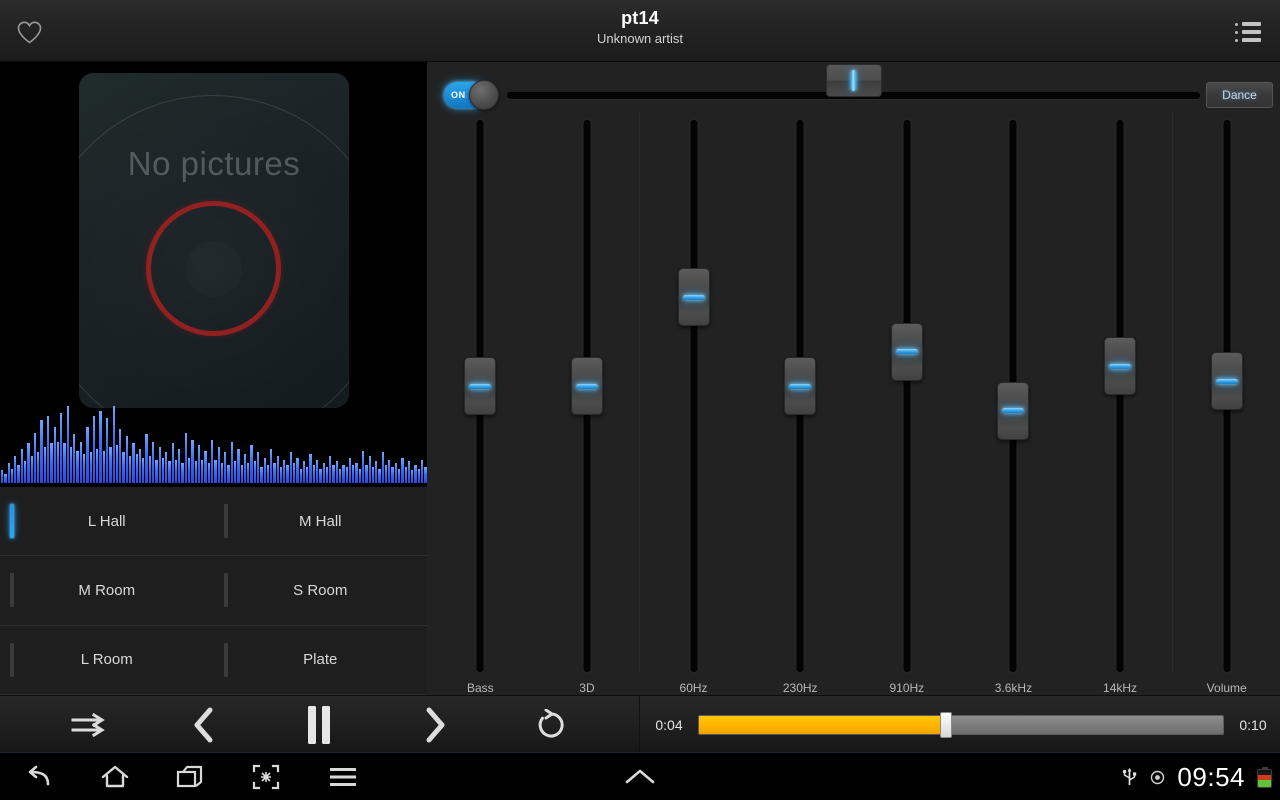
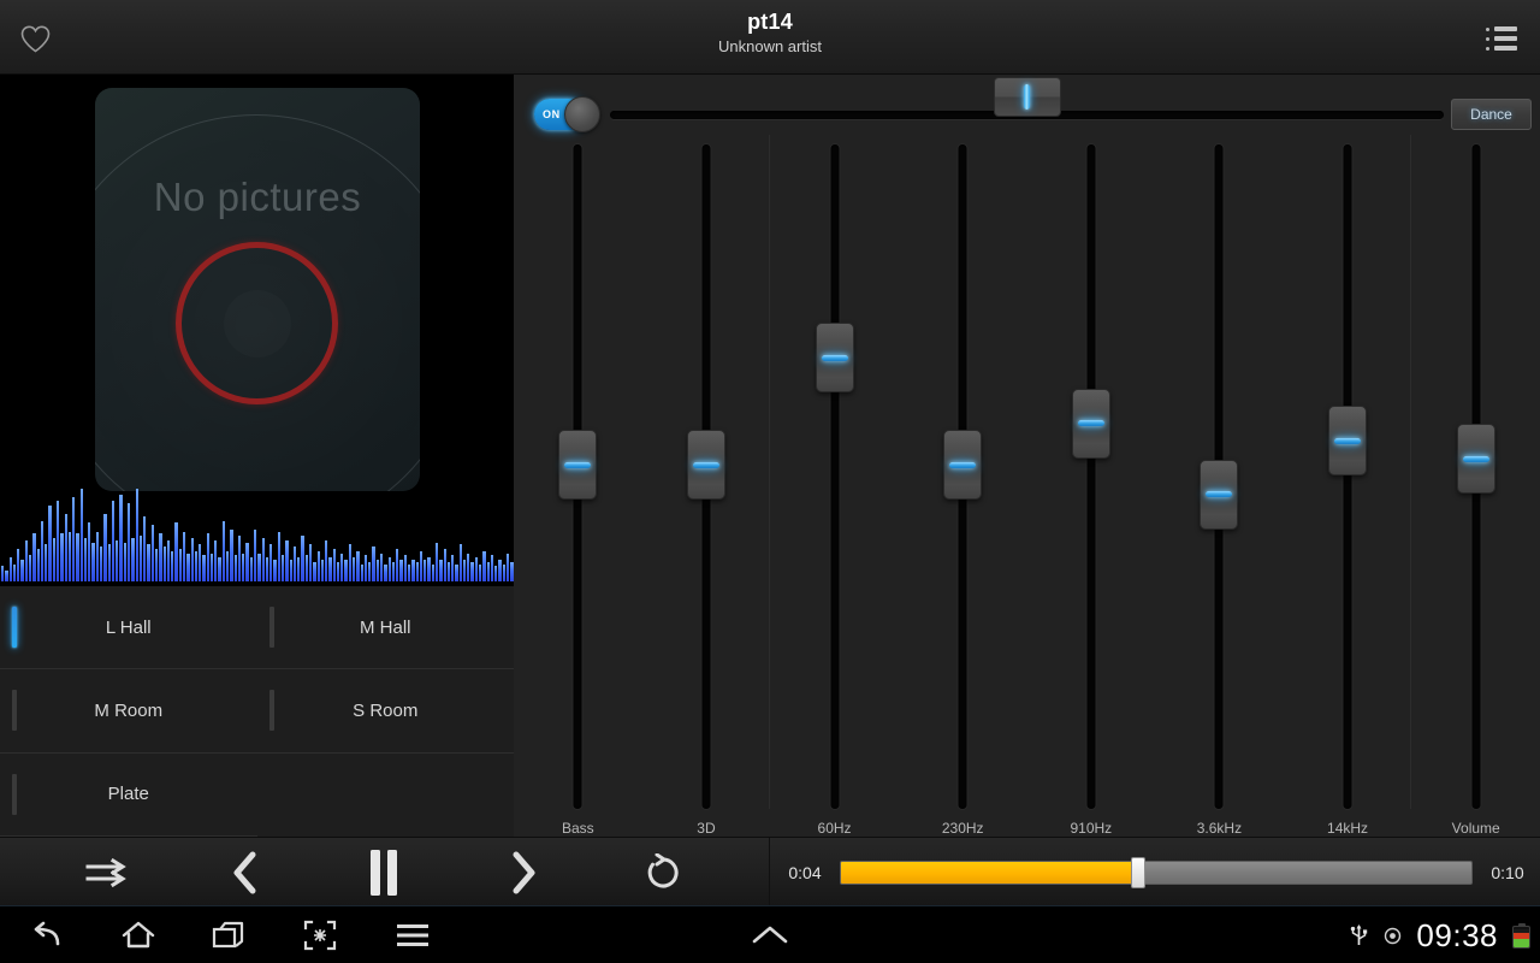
  pt14
  Unknown artist
  No pictures
  L Hall
  M Hall
  M Room
  S Room
- L Room
  Plate
  ON
  Dance
  Bass
  3D
  60Hz
  230Hz
  910Hz
  3.6kHz
  14kHz
  Volume
  0:04
  0:10
- 09:54
+ 09:38
